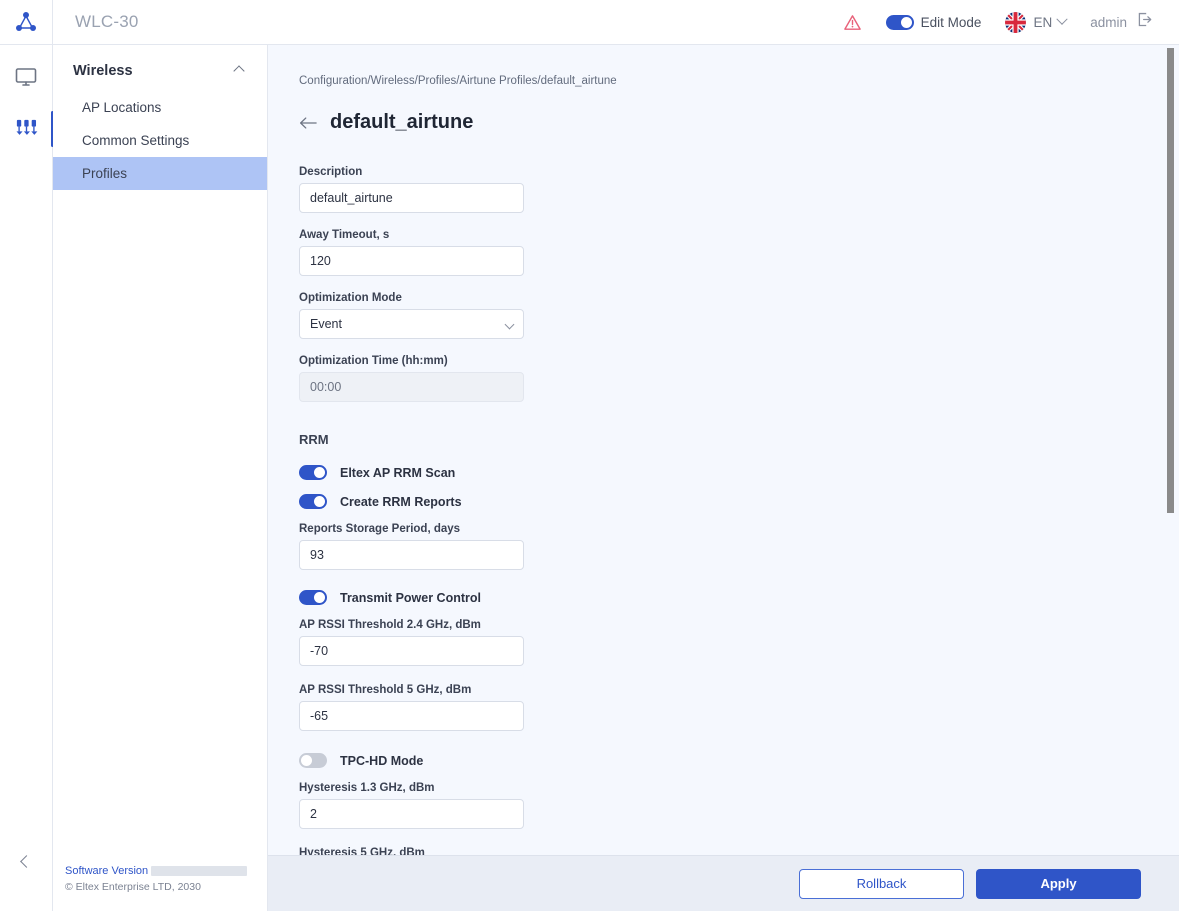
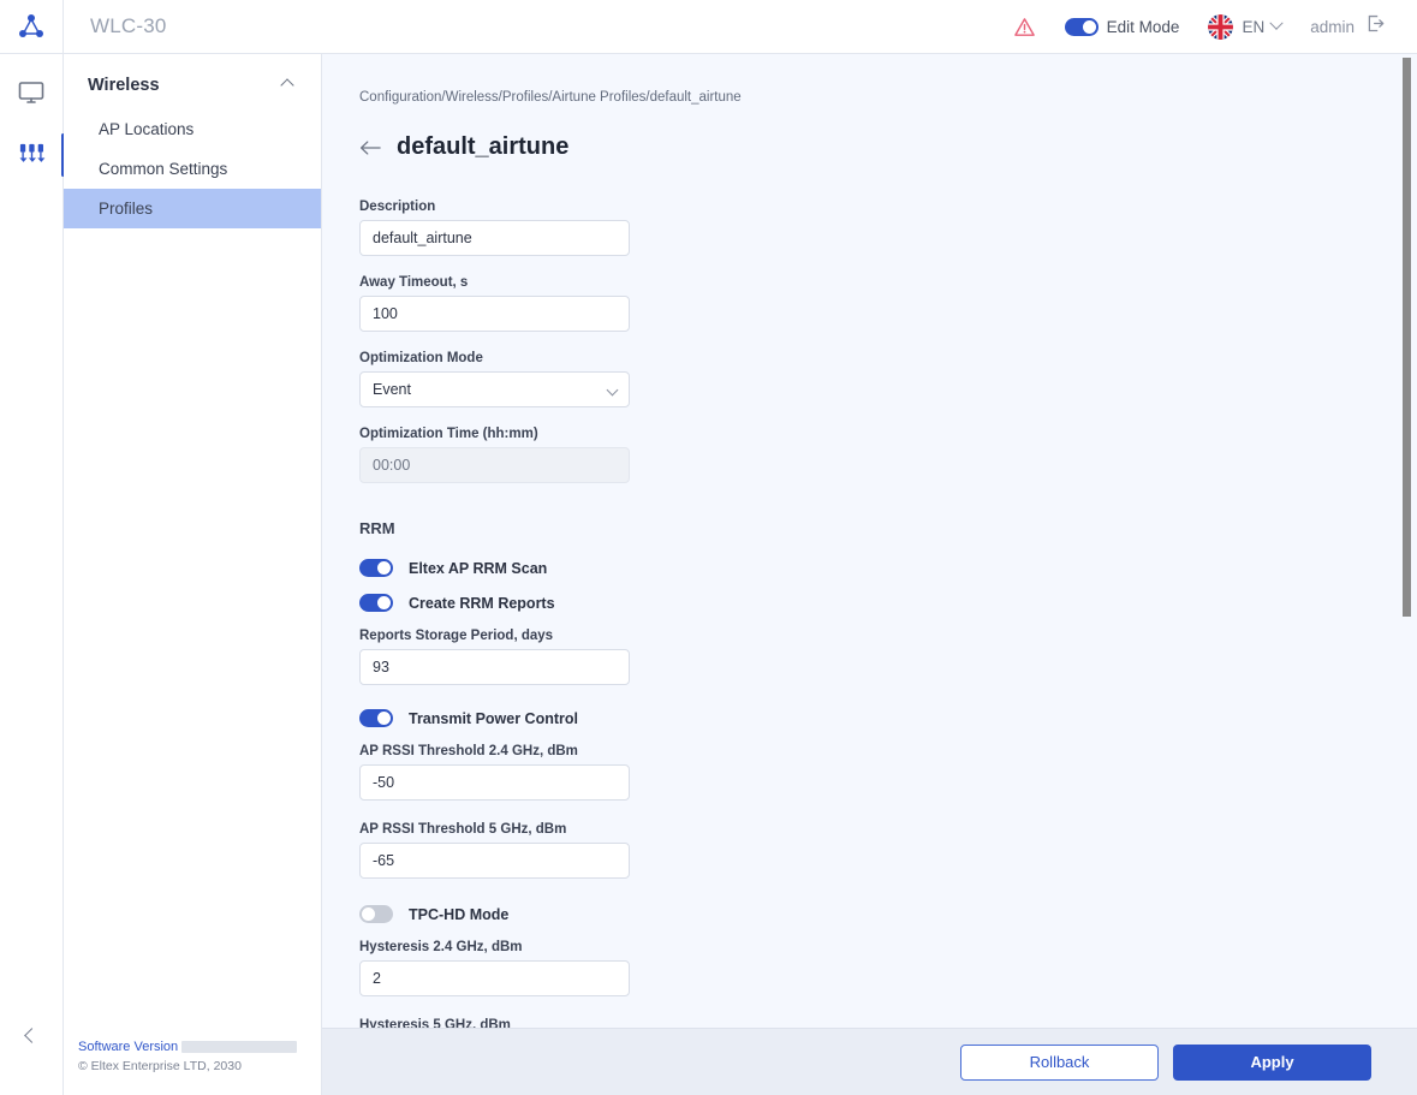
  WLC-30
  Edit Mode
  EN
  admin
  Wireless
  AP Locations
  Common Settings
  Profiles
  Software Version
  © Eltex Enterprise LTD, 2030
  Configuration/Wireless/Profiles/Airtune Profiles/default_airtune
  default_airtune
  Description
  default_airtune
  Away Timeout, s
- 120
+ 100
  Optimization Mode
  Event
  Optimization Time (hh:mm)
  00:00
  RRM
  Eltex AP RRM Scan
  Create RRM Reports
  Reports Storage Period, days
  93
  Transmit Power Control
  AP RSSI Threshold 2.4 GHz, dBm
- -70
+ -50
  AP RSSI Threshold 5 GHz, dBm
  -65
  TPC-HD Mode
- Hysteresis 1.3 GHz, dBm
+ Hysteresis 2.4 GHz, dBm
  2
  Hysteresis 5 GHz, dBm
  Rollback
  Apply
